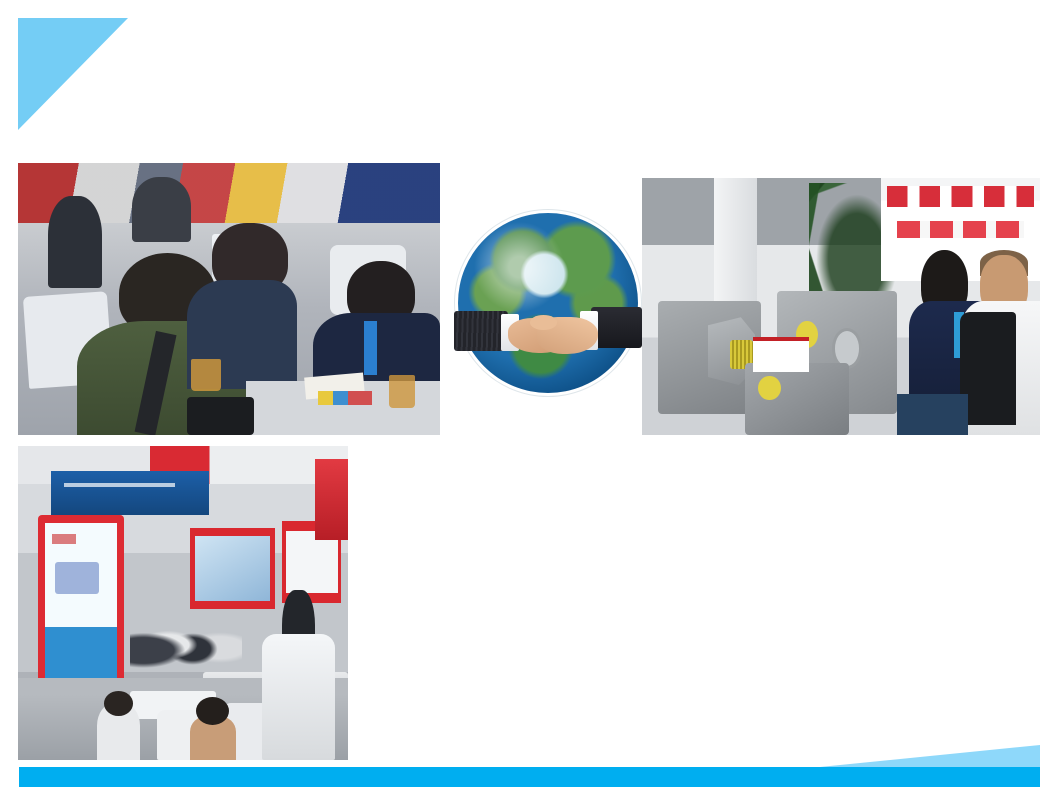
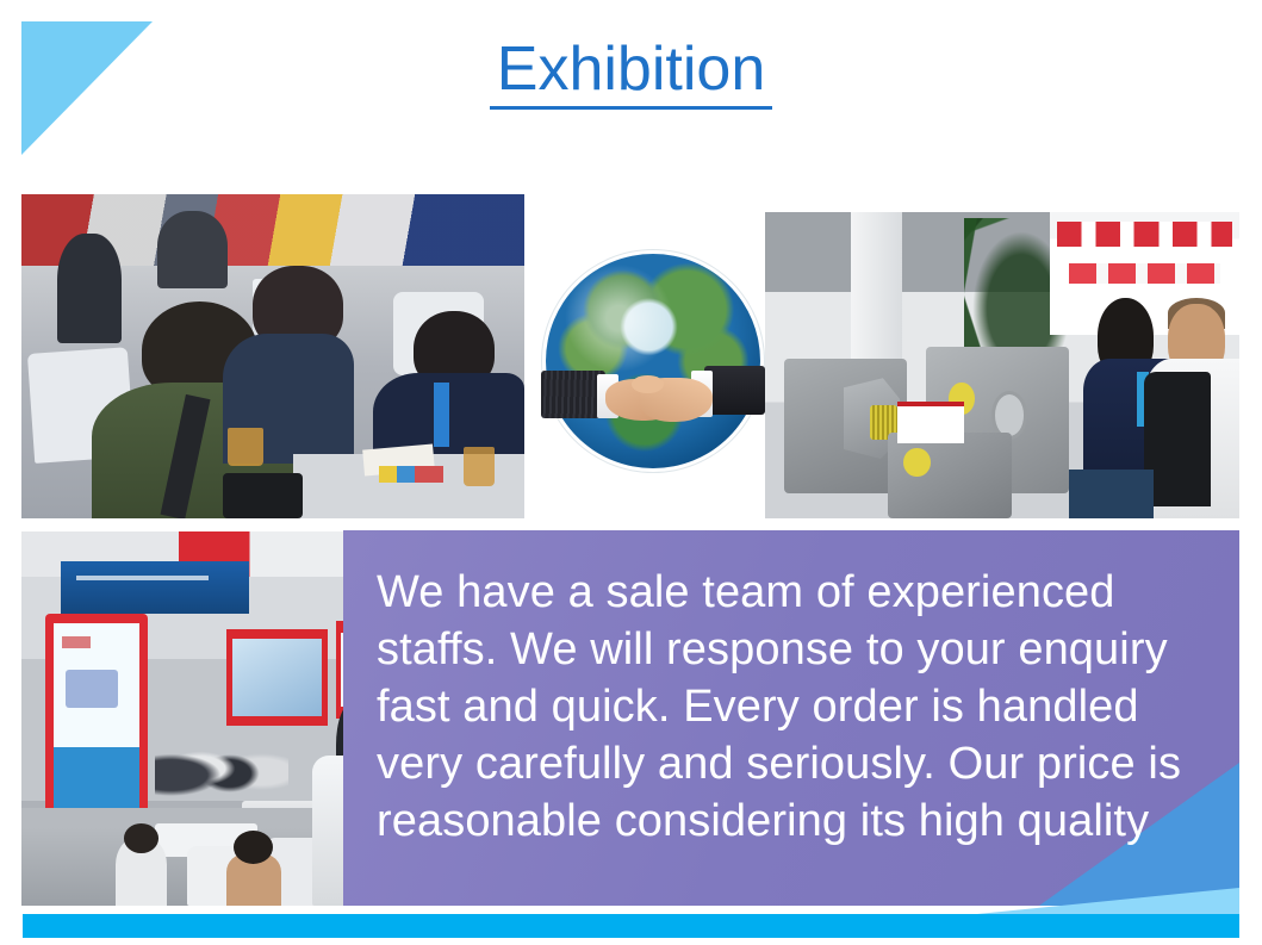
+ Exhibition
+ We have a sale team of experienced staffs. We will response to your enquiry fast and quick. Every order is handled very carefully and seriously. Our price is reasonable considering its high quality
